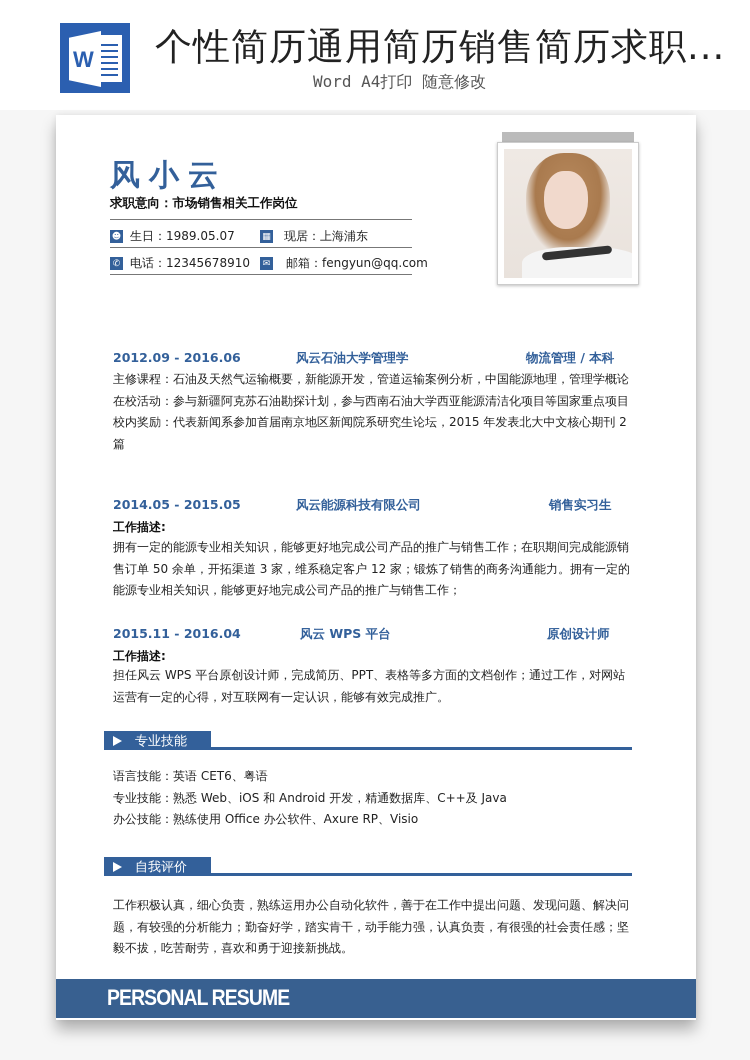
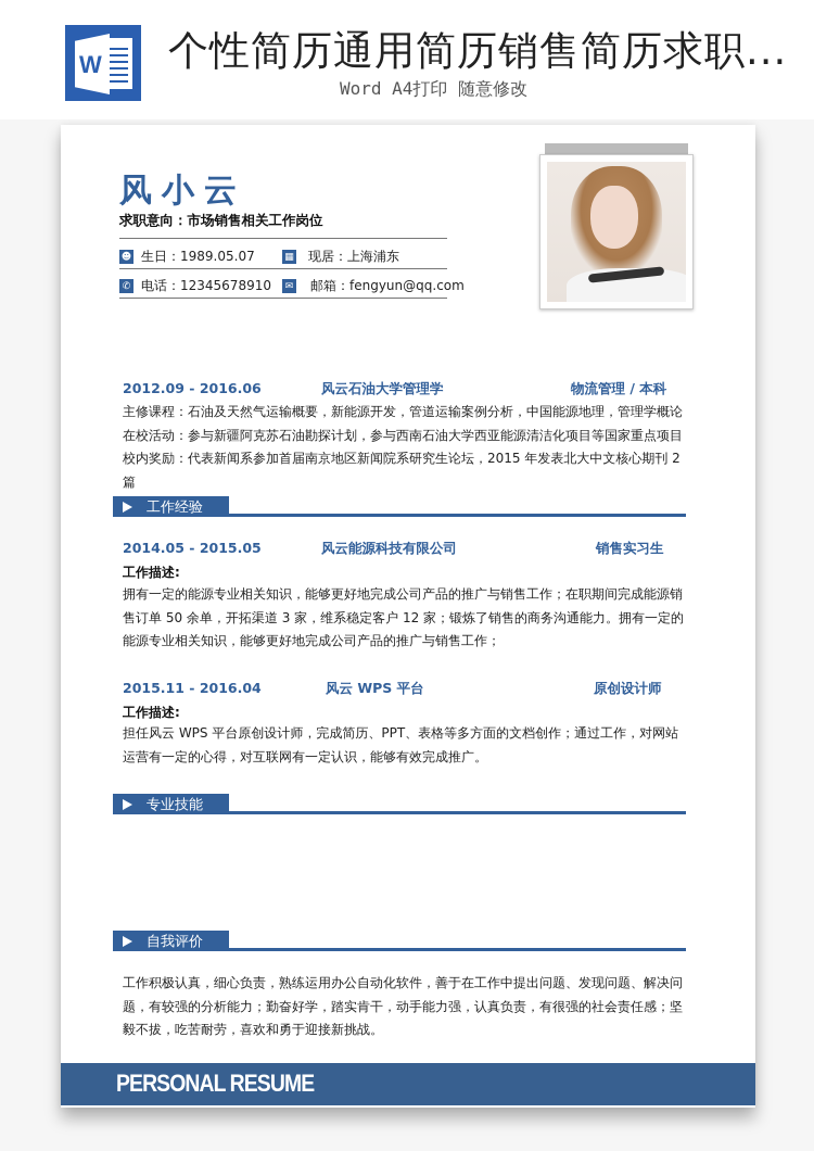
  W
  个性简历通用简历销售简历求职...
  Word A4打印 随意修改
  风小云
  求职意向：市场销售相关工作岗位
  ☻
  生日：1989.05.07
  ▦
  现居：上海浦东
  ✆
  电话：12345678910
  ✉
  邮箱：fengyun@qq.com
  2012.09 - 2016.06
  风云石油大学管理学
  物流管理 / 本科
  主修课程：石油及天然气运输概要，新能源开发，管道运输案例分析，中国能源地理，管理学概论
  在校活动：参与新疆阿克苏石油勘探计划，参与西南石油大学西亚能源清洁化项目等国家重点项目
  校内奖励：代表新闻系参加首届南京地区新闻院系研究生论坛，2015 年发表北大中文核心期刊 2 篇
+ 工作经验
  2014.05 - 2015.05
  风云能源科技有限公司
  销售实习生
  工作描述:
  拥有一定的能源专业相关知识，能够更好地完成公司产品的推广与销售工作；在职期间完成能源销售订单 50 余单，开拓渠道 3 家，维系稳定客户 12 家；锻炼了销售的商务沟通能力。拥有一定的能源专业相关知识，能够更好地完成公司产品的推广与销售工作；
  2015.11 - 2016.04
  风云 WPS 平台
  原创设计师
  工作描述:
  担任风云 WPS 平台原创设计师，完成简历、PPT、表格等多方面的文档创作；通过工作，对网站运营有一定的心得，对互联网有一定认识，能够有效完成推广。
  专业技能
- 语言技能：英语 CET6、粤语
- 专业技能：熟悉 Web、iOS 和 Android 开发，精通数据库、C++及 Java
- 办公技能：熟练使用 Office 办公软件、Axure RP、Visio
  自我评价
  工作积极认真，细心负责，熟练运用办公自动化软件，善于在工作中提出问题、发现问题、解决问题，有较强的分析能力；勤奋好学，踏实肯干，动手能力强，认真负责，有很强的社会责任感；坚毅不拔，吃苦耐劳，喜欢和勇于迎接新挑战。
  PERSONAL RESUME
